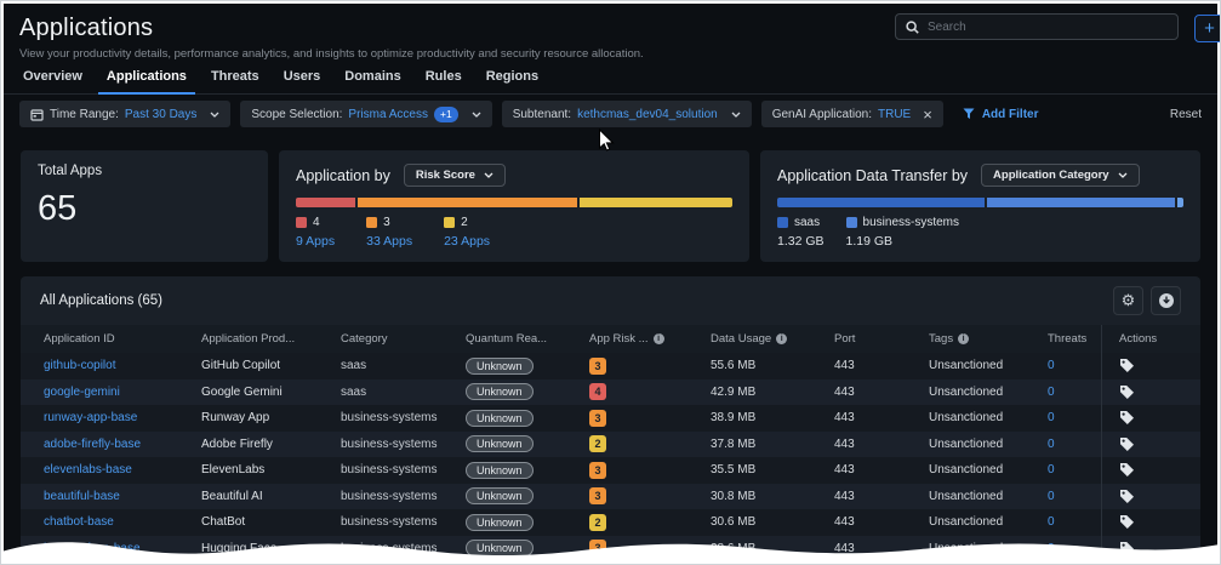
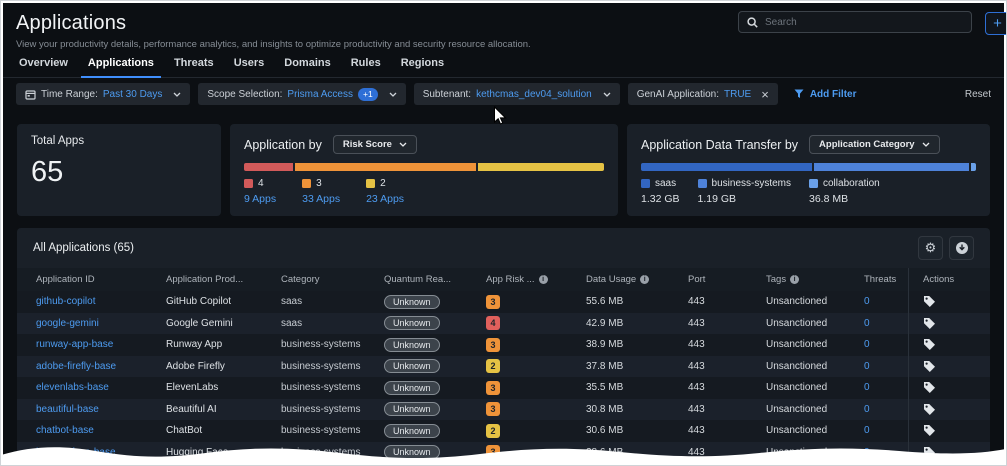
  Applications
  View your productivity details, performance analytics, and insights to optimize productivity and security resource allocation.
  Search
  +
  Overview
  Applications
  Threats
  Users
  Domains
  Rules
  Regions
  Time Range:
  Past 30 Days
  Scope Selection:
  Prisma Access
  +1
  Subtenant:
  kethcmas_dev04_solution
  GenAI Application:
  TRUE
  ×
  Add Filter
  Reset
  Total Apps
  65
  Application by
  Risk Score
  4
  9 Apps
  3
  33 Apps
  2
  23 Apps
  Application Data Transfer by
  Application Category
  saas
  1.32 GB
  business-systems
  1.19 GB
+ collaboration
+ 36.8 MB
  All Applications (65)
  ⚙
  Application ID
  Application Prod...
  Category
  Quantum Rea...
  App Risk ...
  Data Usage
  Port
  Tags
  Threats
  Actions
  github-copilot
  GitHub Copilot
  saas
  Unknown
  3
  55.6 MB
  443
  Unsanctioned
  0
  google-gemini
  Google Gemini
  saas
  Unknown
  4
  42.9 MB
  443
  Unsanctioned
  0
  runway-app-base
  Runway App
  business-systems
  Unknown
  3
  38.9 MB
  443
  Unsanctioned
  0
  adobe-firefly-base
  Adobe Firefly
  business-systems
  Unknown
  2
  37.8 MB
  443
  Unsanctioned
  0
  elevenlabs-base
  ElevenLabs
  business-systems
  Unknown
  3
  35.5 MB
  443
  Unsanctioned
  0
  beautiful-base
  Beautiful AI
  business-systems
  Unknown
  3
  30.8 MB
  443
  Unsanctioned
  0
  chatbot-base
  ChatBot
  business-systems
  Unknown
  2
  30.6 MB
  443
  Unsanctioned
  0
  Hugging F
  Unknown
  3
  443
